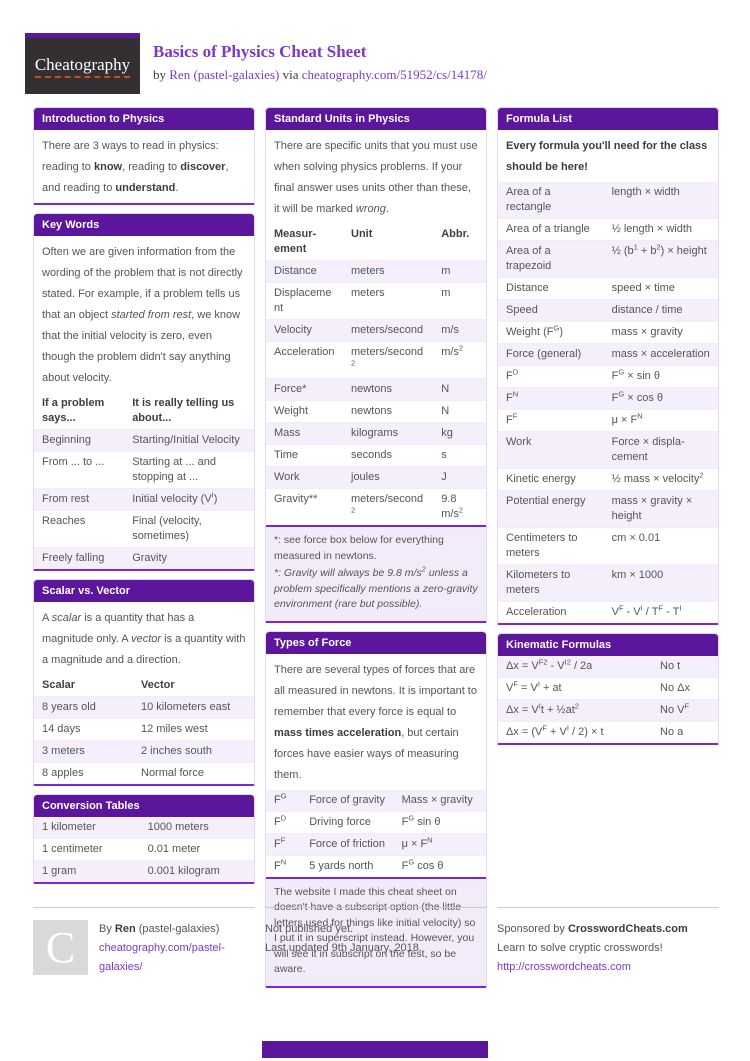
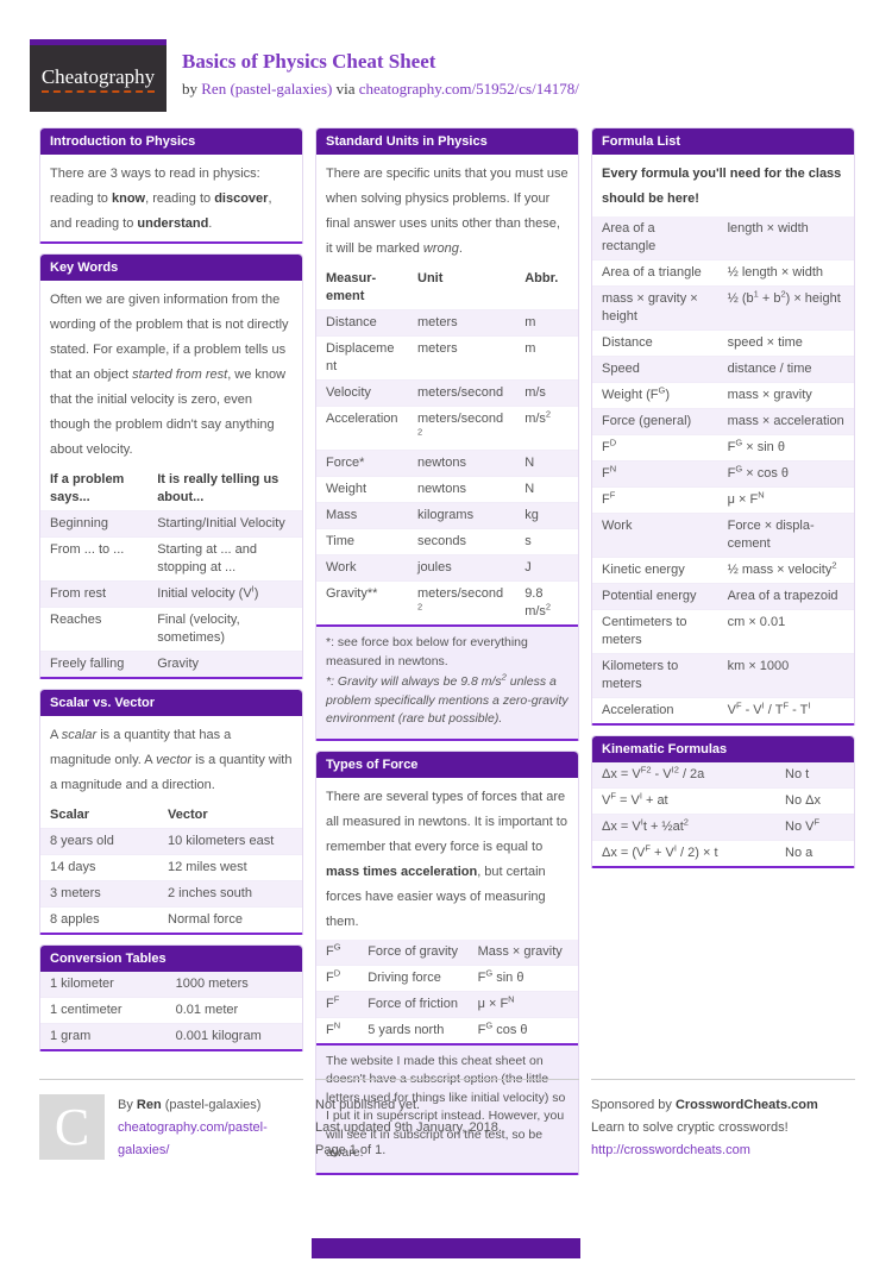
  Cheatography
  Basics of Physics Cheat Sheet
  by Ren (pastel-galaxies) via cheatography.com/51952/cs/14178/
  Introduction to Physics
  There are 3 ways to read in physics: reading to know, reading to discover, and reading to understand.
  Key Words
  Often we are given information from the wording of the problem that is not directly stated. For example, if a problem tells us that an object started from rest, we know that the initial velocity is zero, even though the problem didn't say anything about velocity.
  If a problem says...
  It is really telling us about...
  Beginning
  Starting/Initial Velocity
  From ... to ...
  Starting at ... and stopping at ...
  From rest
  Initial velocity (VI)
  Reaches
  Final (velocity, sometimes)
  Freely falling
  Gravity
  Scalar vs. Vector
  A scalar is a quantity that has a magnitude only. A vector is a quantity with a magnitude and a direction.
  Scalar
  Vector
  8 years old
  10 kilometers east
  14 days
  12 miles west
  3 meters
  2 inches south
  8 apples
  Normal force
  Conversion Tables
  1 kilometer
  1000 meters
  1 centimeter
  0.01 meter
  1 gram
  0.001 kilogram
  Standard Units in Physics
  There are specific units that you must use when solving physics problems. If your final answer uses units other than these, it will be marked wrong.
  Measur­ement
  Unit
  Abbr.
  Distance
  meters
  m
  Displacement
  meters
  m
  Velocity
  meters/second
  m/s
  Acceleration
  meters/second2
  m/s2
  Force*
  newtons
  N
  Weight
  newtons
  N
  Mass
  kilograms
  kg
  Time
  seconds
  s
  Work
  joules
  J
  Gravity**
  meters/second2
  9.8 m/s2
  *: see force box below for everything measured in newtons.
  *: Gravity will always be 9.8 m/s2 unless a problem specifically mentions a zero-gravity environment (rare but possible).
  Types of Force
  There are several types of forces that are all measured in newtons. It is important to remember that every force is equal to mass times acceleration, but certain forces have easier ways of measuring them.
  FG
  Force of gravity
  Mass × gravity
  FD
  Driving force
  FG sin θ
  FF
  Force of friction
  μ × FN
  FN
  5 yards north
  FG cos θ
  The website I made this cheat sheet on doesn't have a subscript option (the little letters used for things like initial velocity) so I put it in superscript instead. However, you will see it in subscript on the test, so be aware.
  Formula List
  Every formula you'll need for the class should be here!
  Area of a rectangle
  length × width
  Area of a triangle
  ½ length × width
- Area of a trapezoid
+ mass × gravity × height
  ½ (b1 + b2) × height
  Distance
  speed × time
  Speed
  distance / time
  Weight (FG)
  mass × gravity
  Force (general)
  mass × acceleration
  FD
  FG × sin θ
  FN
  FG × cos θ
  FF
  μ × FN
  Work
  Force × displa­cement
  Kinetic energy
  ½ mass × velocity2
  Potential energy
- mass × gravity × height
+ Area of a trapezoid
  Centimeters to meters
  cm × 0.01
  Kilometers to meters
  km × 1000
  Acceleration
  VF - VI / TF - TI
  Kinematic Formulas
  Δx = VF2 - VI2 / 2a
  No t
  VF = VI + at
  No Δx
  Δx = VIt + ½at2
  No VF
  Δx = (VF + VI / 2) × t
  No a
  C
  By Ren (pastel-galaxies)
  cheatography.com/pastel-galaxies/
  Not published yet.
  Last updated 9th January, 2018.
+ Page 1 of 1.
  Sponsored by CrosswordCheats.com
  Learn to solve cryptic crosswords!
  http://crosswordcheats.com
